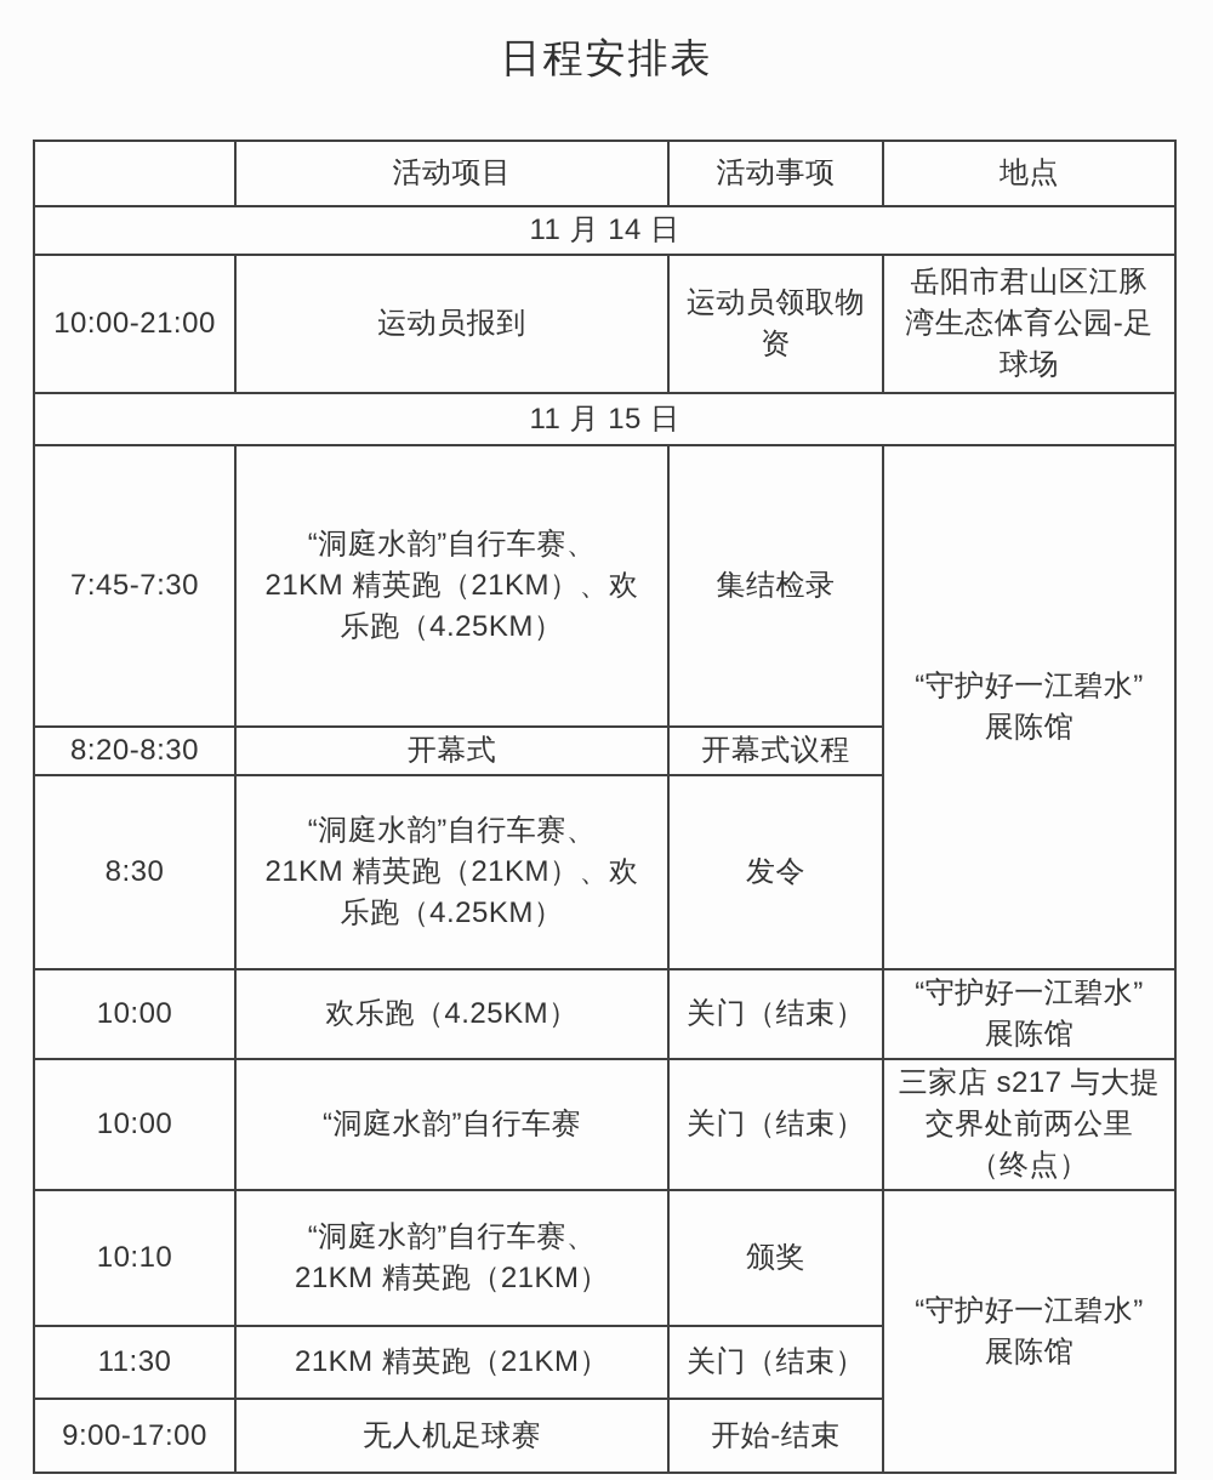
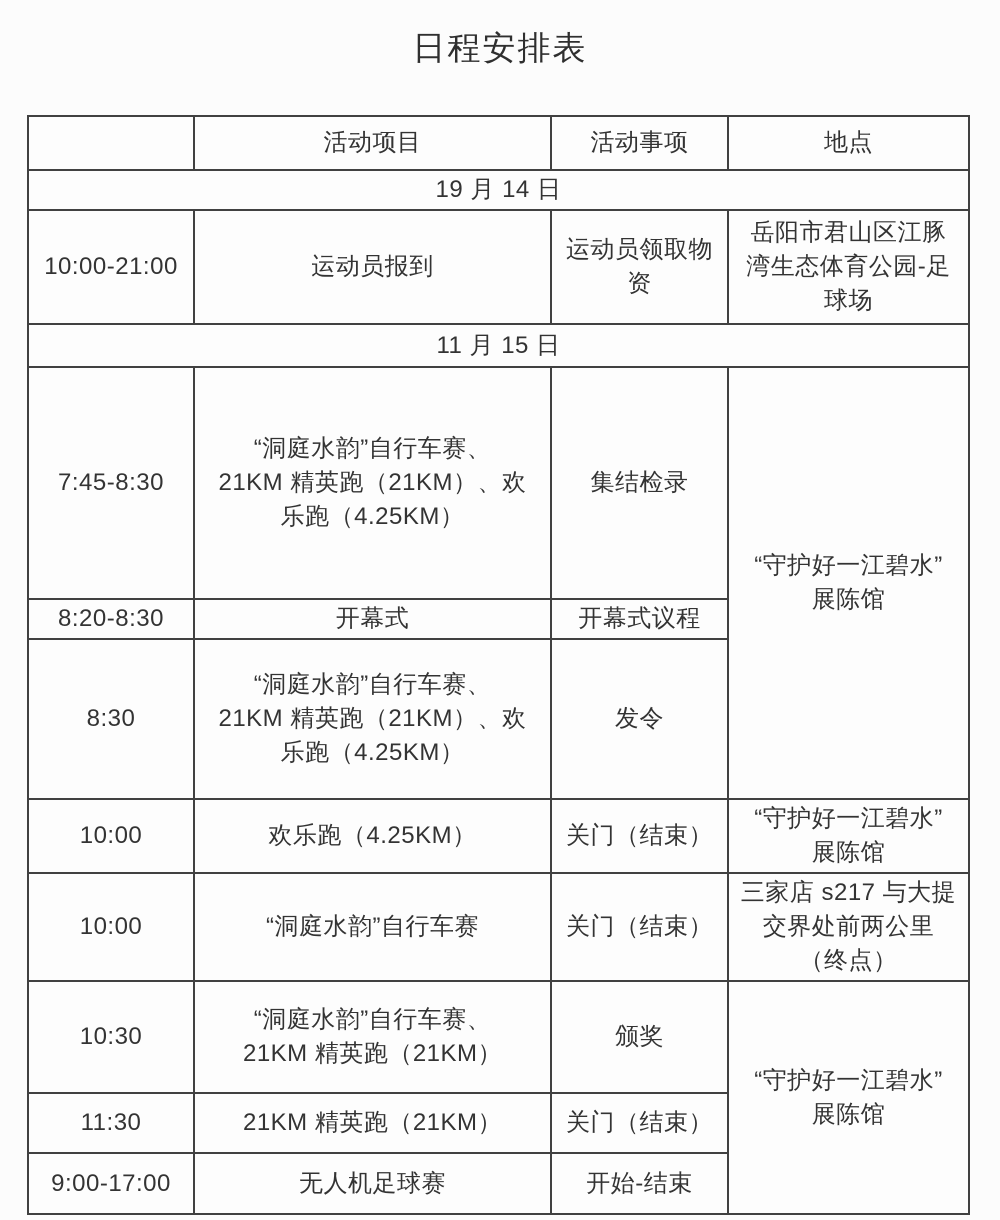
  日程安排表
  	活动项目	活动事项	地点
- 11 月 14 日
+ 19 月 14 日
  10:00-21:00	运动员报到	运动员领取物 资	岳阳市君山区江豚 湾生态体育公园-足 球场
  11 月 15 日
- 7:45-7:30	“洞庭水韵”自行车赛、 21KM 精英跑（21KM）、欢 乐跑（4.25KM）	集结检录	“守护好一江碧水” 展陈馆
+ 7:45-8:30	“洞庭水韵”自行车赛、 21KM 精英跑（21KM）、欢 乐跑（4.25KM）	集结检录	“守护好一江碧水” 展陈馆
  8:20-8:30	开幕式	开幕式议程
  8:30	“洞庭水韵”自行车赛、 21KM 精英跑（21KM）、欢 乐跑（4.25KM）	发令
  10:00	欢乐跑（4.25KM）	关门（结束）	“守护好一江碧水” 展陈馆
  10:00	“洞庭水韵”自行车赛	关门（结束）	三家店 s217 与大提 交界处前两公里 （终点）
- 10:10	“洞庭水韵”自行车赛、 21KM 精英跑（21KM）	颁奖	“守护好一江碧水” 展陈馆
+ 10:30	“洞庭水韵”自行车赛、 21KM 精英跑（21KM）	颁奖	“守护好一江碧水” 展陈馆
  11:30	21KM 精英跑（21KM）	关门（结束）
  9:00-17:00	无人机足球赛	开始-结束
